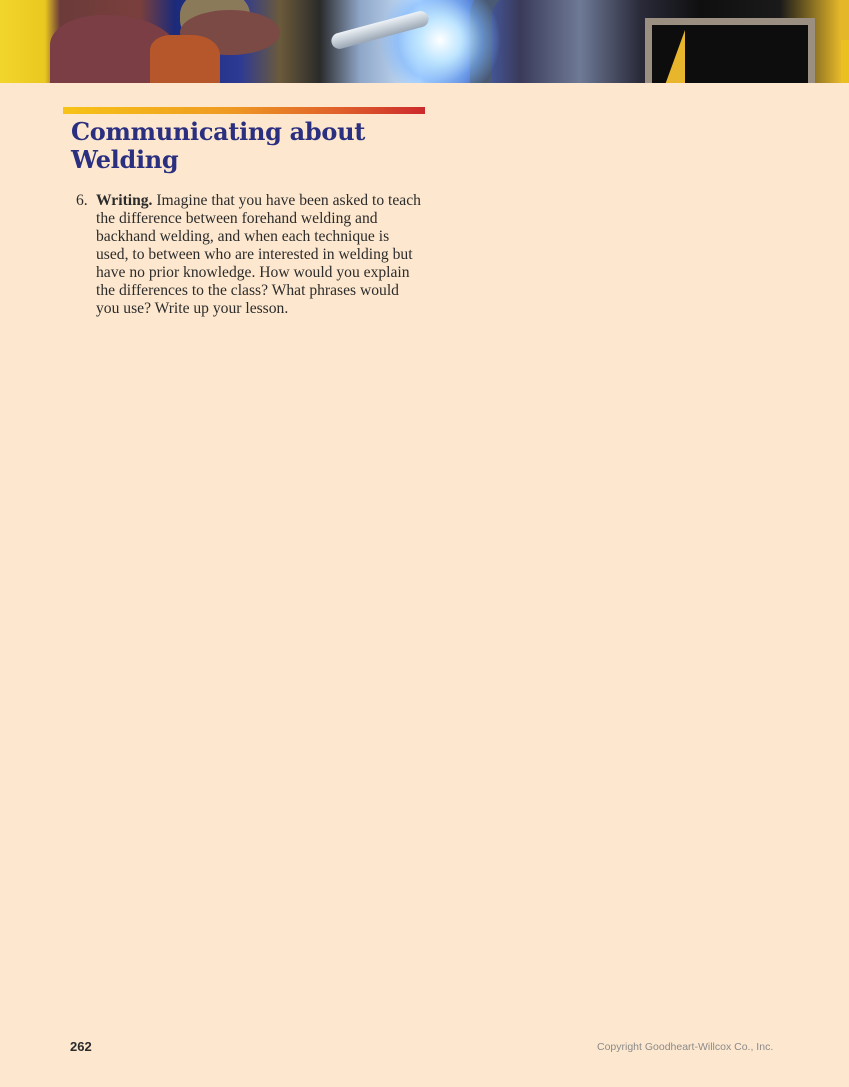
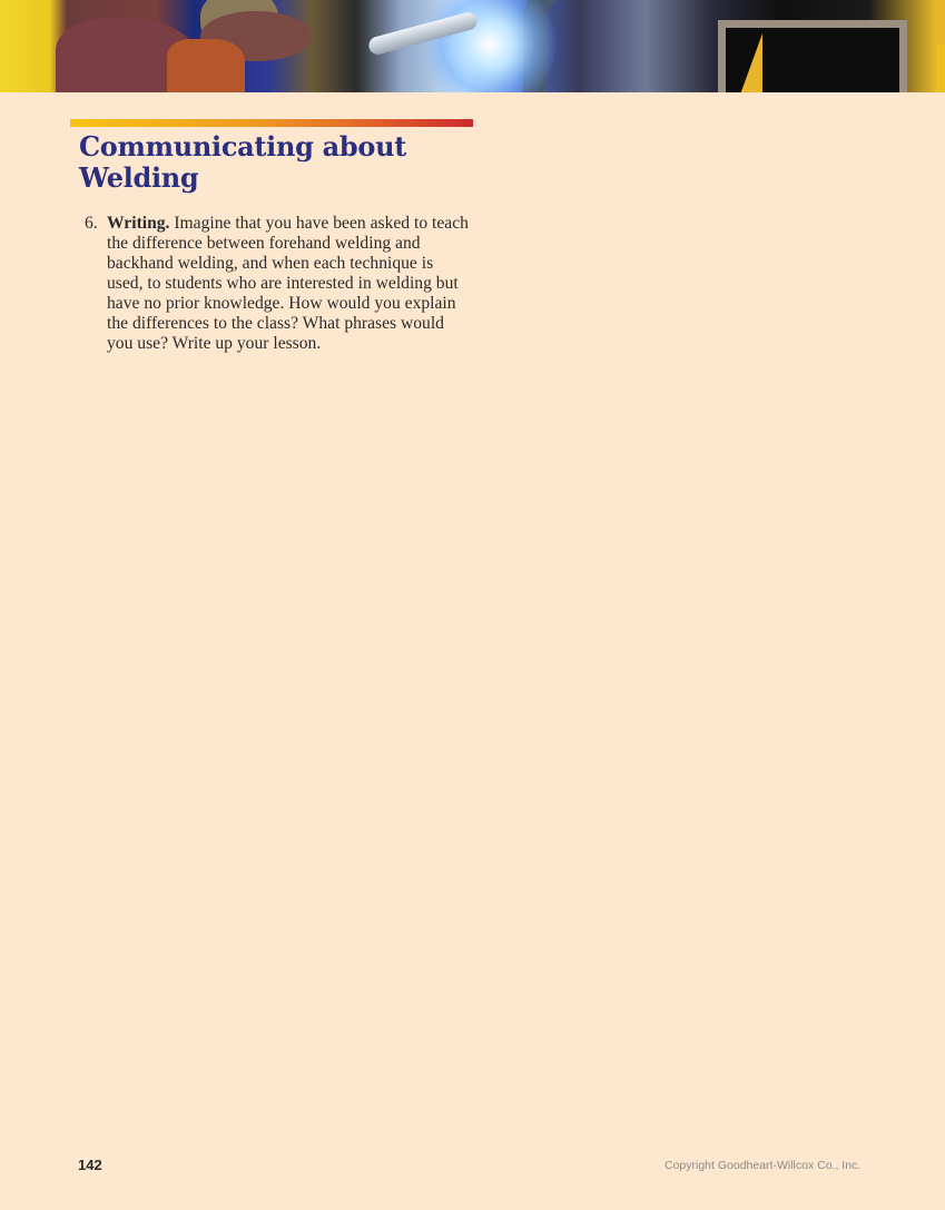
  Communicating about Welding
  6.
- Writing. Imagine that you have been asked to teach the difference between forehand welding and backhand welding, and when each technique is used, to between who are interested in welding but have no prior knowledge. How would you explain the differences to the class? What phrases would you use? Write up your lesson.
+ Writing. Imagine that you have been asked to teach the difference between forehand welding and backhand welding, and when each technique is used, to students who are interested in welding but have no prior knowledge. How would you explain the differences to the class? What phrases would you use? Write up your lesson.
- 262
+ 142
  Copyright Goodheart-Willcox Co., Inc.
